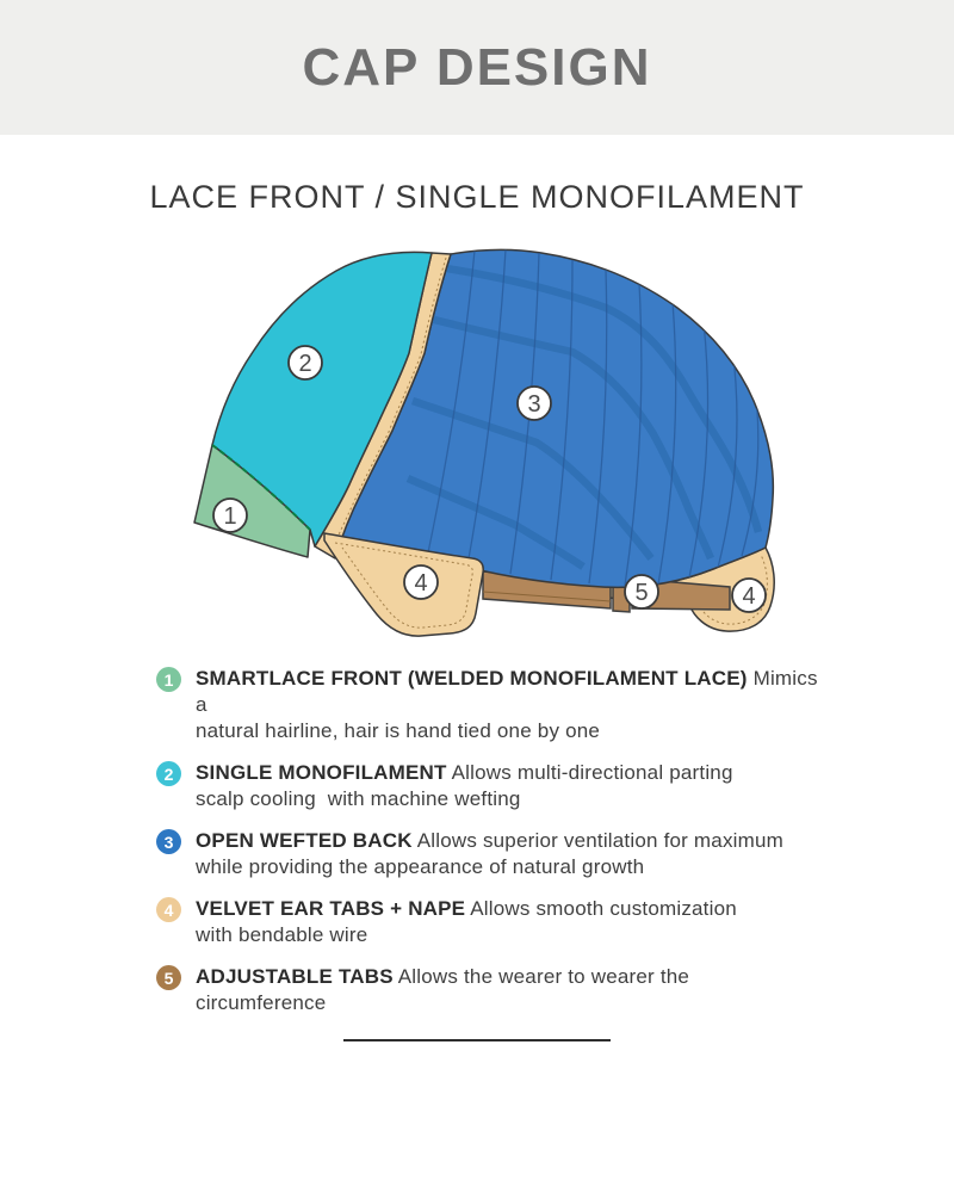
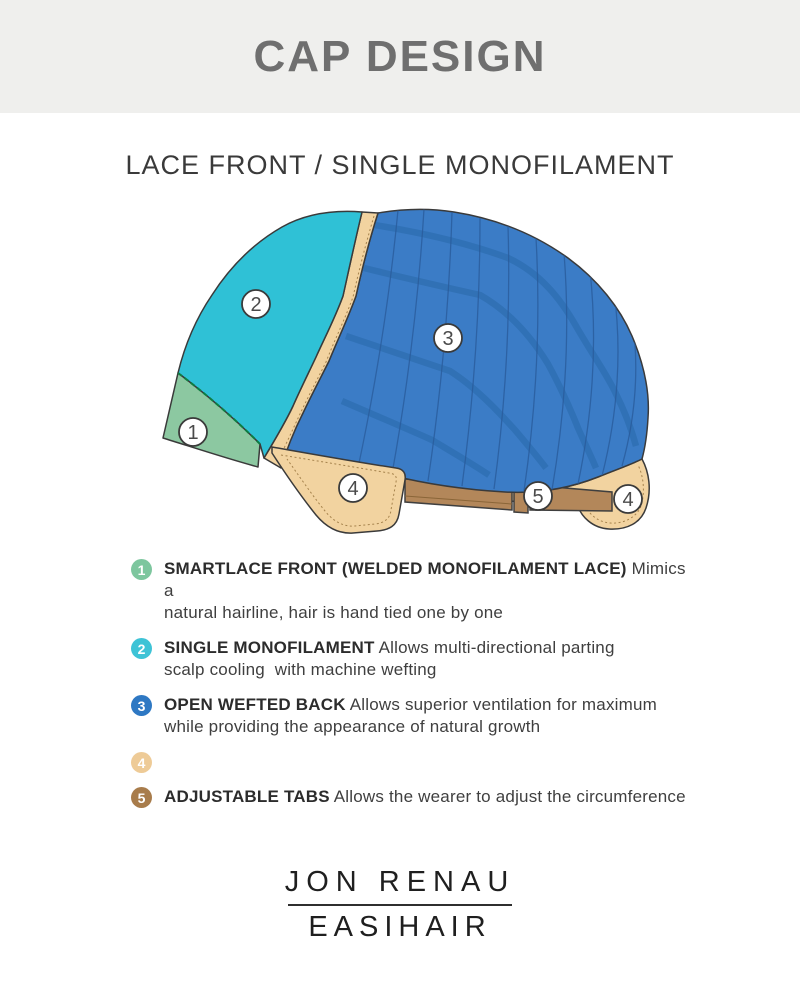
  CAP DESIGN
  LACE FRONT / SINGLE MONOFILAMENT
  1
  2
  3
  4
  5
  4
  1
  SMARTLACE FRONT (WELDED MONOFILAMENT LACE) Mimics a
  natural hairline, hair is hand tied one by one
  2
  SINGLE MONOFILAMENT Allows multi-directional parting
  scalp cooling with machine wefting
  3
  OPEN WEFTED BACK Allows superior ventilation for maximum
  while providing the appearance of natural growth
  4
- VELVET EAR TABS + NAPE Allows smooth customization
- with bendable wire
  5
- ADJUSTABLE TABS Allows the wearer to wearer the circumference
+ ADJUSTABLE TABS Allows the wearer to adjust the circumference
+ JON RENAU
+ EASIHAIR
